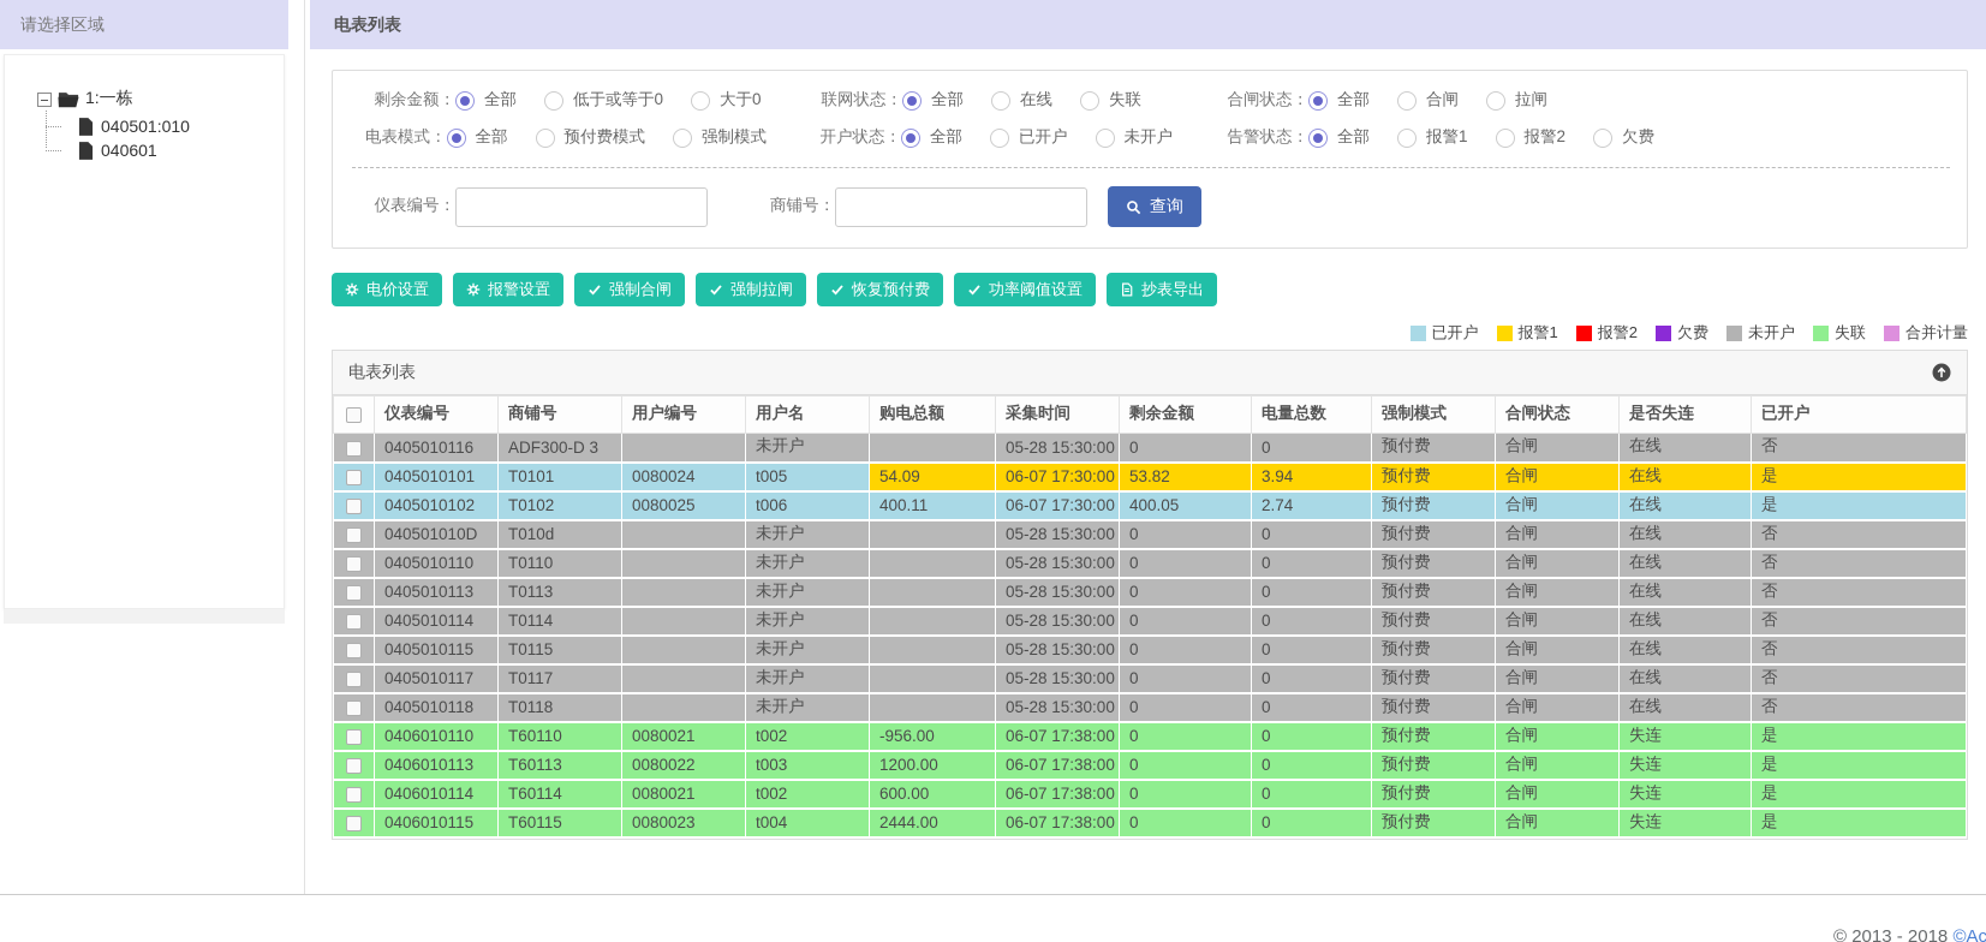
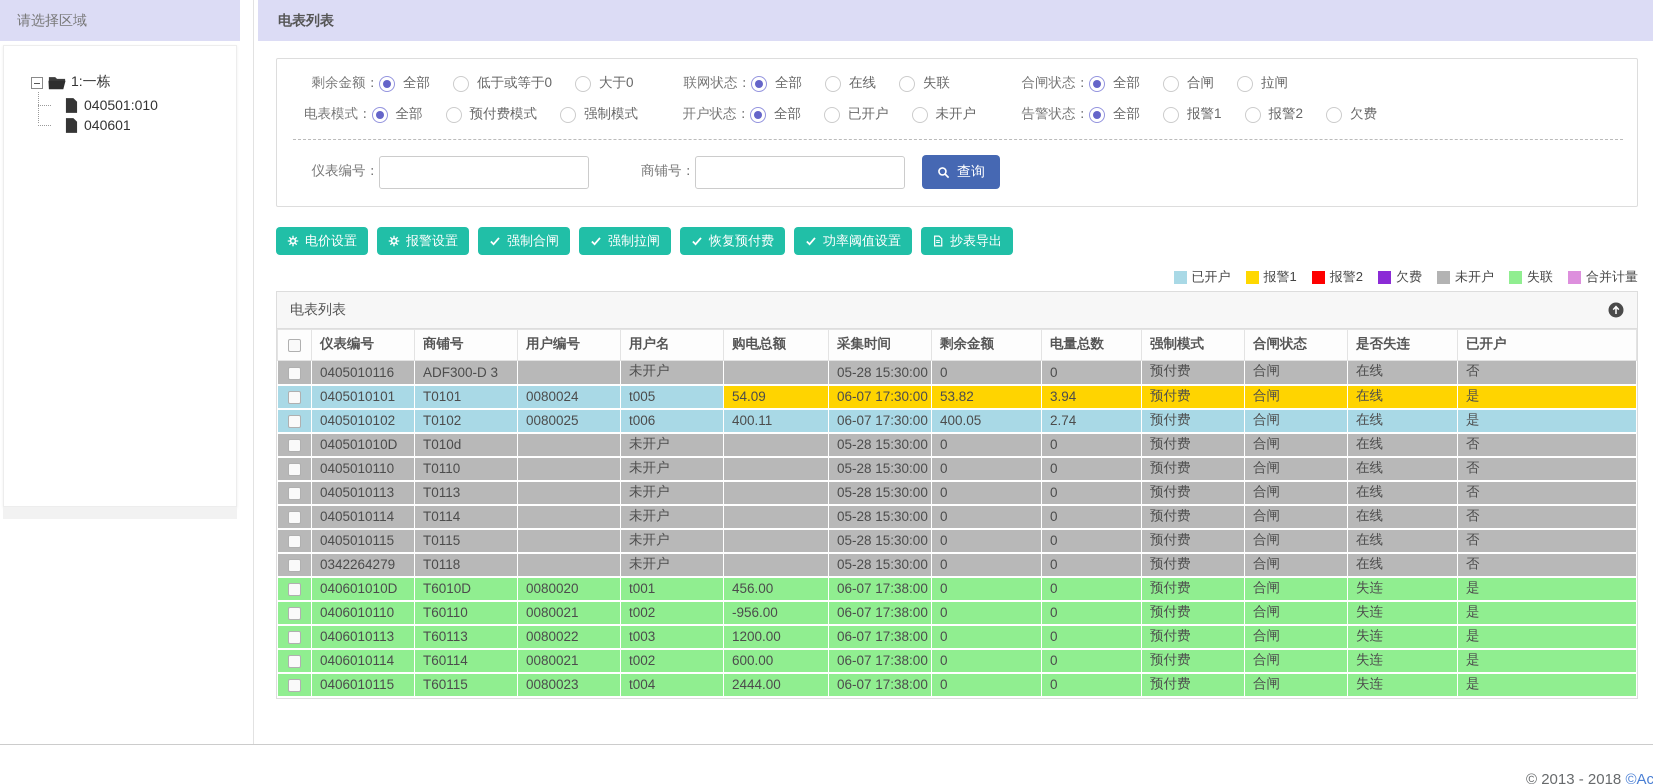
  请选择区域
  1:一栋
  040501:010
  040601
  电表列表
  剩余金额：
  全部
  低于或等于0
  大于0
  联网状态：
  全部
  在线
  失联
  合闸状态：
  全部
  合闸
  拉闸
  电表模式：
  全部
  预付费模式
  强制模式
  开户状态：
  全部
  已开户
  未开户
  告警状态：
  全部
  报警1
  报警2
  欠费
  仪表编号：
  商铺号：
  查询
  电价设置
  报警设置
  强制合闸
  强制拉闸
  恢复预付费
  功率阈值设置
  抄表导出
  已开户
  报警1
  报警2
  欠费
  未开户
  失联
  合并计量
  电表列表
  	仪表编号	商铺号	用户编号	用户名	购电总额	采集时间	剩余金额	电量总数	强制模式	合闸状态	是否失连	已开户
  	0405010116	ADF300-D 3		未开户		05-28 15:30:00	0	0	预付费	合闸	在线	否
  	0405010101	T0101	0080024	t005	54.09	06-07 17:30:00	53.82	3.94	预付费	合闸	在线	是
  	0405010102	T0102	0080025	t006	400.11	06-07 17:30:00	400.05	2.74	预付费	合闸	在线	是
  	040501010D	T010d		未开户		05-28 15:30:00	0	0	预付费	合闸	在线	否
  	0405010110	T0110		未开户		05-28 15:30:00	0	0	预付费	合闸	在线	否
  	0405010113	T0113		未开户		05-28 15:30:00	0	0	预付费	合闸	在线	否
  	0405010114	T0114		未开户		05-28 15:30:00	0	0	预付费	合闸	在线	否
  	0405010115	T0115		未开户		05-28 15:30:00	0	0	预付费	合闸	在线	否
- 	0405010117	T0117		未开户		05-28 15:30:00	0	0	预付费	合闸	在线	否
- 	0405010118	T0118		未开户		05-28 15:30:00	0	0	预付费	合闸	在线	否
+ 	0342264279	T0118		未开户		05-28 15:30:00	0	0	预付费	合闸	在线	否
+ 	040601010D	T6010D	0080020	t001	456.00	06-07 17:38:00	0	0	预付费	合闸	失连	是
  	0406010110	T60110	0080021	t002	-956.00	06-07 17:38:00	0	0	预付费	合闸	失连	是
  	0406010113	T60113	0080022	t003	1200.00	06-07 17:38:00	0	0	预付费	合闸	失连	是
  	0406010114	T60114	0080021	t002	600.00	06-07 17:38:00	0	0	预付费	合闸	失连	是
  	0406010115	T60115	0080023	t004	2444.00	06-07 17:38:00	0	0	预付费	合闸	失连	是
  © 2013 - 2018 ©Ac
